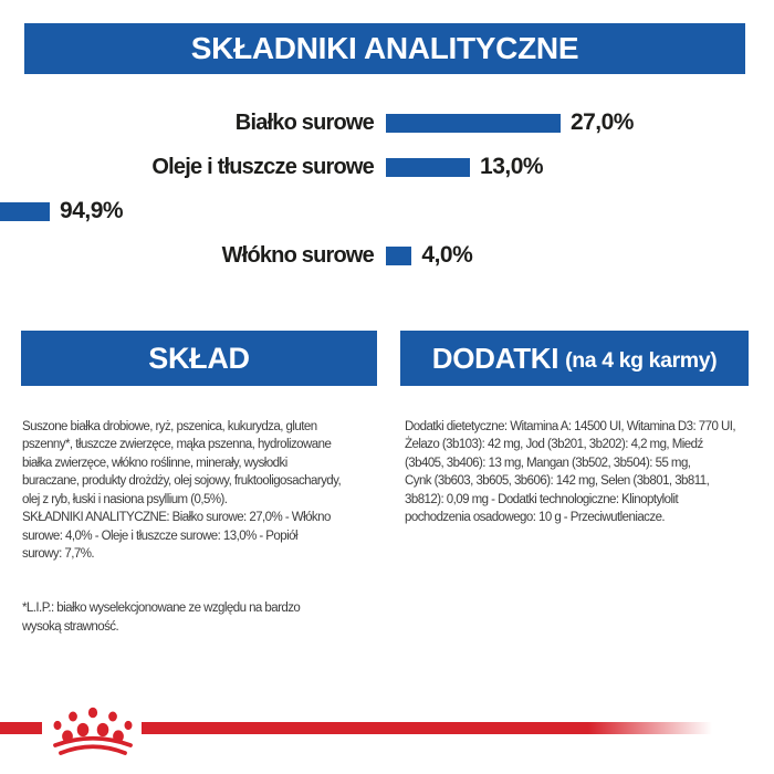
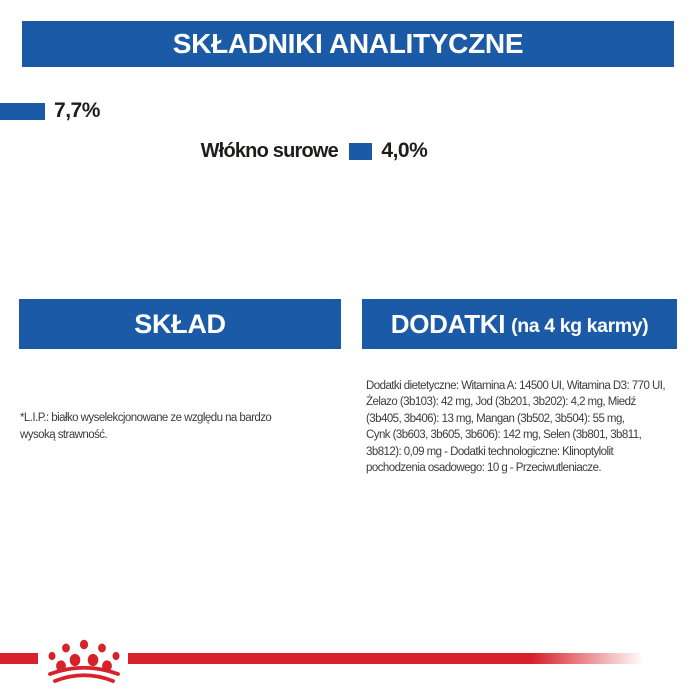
  SKŁADNIKI ANALITYCZNE
- Białko surowe
- 27,0%
- Oleje i tłuszcze surowe
- 13,0%
- 94,9%
+ 7,7%
  Włókno surowe
  4,0%
  SKŁAD
  DODATKI
  (na 4 kg karmy)
- Suszone białka drobiowe, ryż, pszenica, kukurydza, gluten
- pszenny*, tłuszcze zwierzęce, mąka pszenna, hydrolizowane
- białka zwierzęce, włókno roślinne, minerały, wysłodki
- buraczane, produkty drożdży, olej sojowy, fruktooligosacharydy,
- olej z ryb, łuski i nasiona psyllium (0,5%).
- SKŁADNIKI ANALITYCZNE: Białko surowe: 27,0% - Włókno
- surowe: 4,0% - Oleje i tłuszcze surowe: 13,0% - Popiół
- surowy: 7,7%.
  *L.I.P.: białko wyselekcjonowane ze względu na bardzo
  wysoką strawność.
  Dodatki dietetyczne: Witamina A: 14500 UI, Witamina D3: 770 UI,
  Żelazo (3b103): 42 mg, Jod (3b201, 3b202): 4,2 mg, Miedź
  (3b405, 3b406): 13 mg, Mangan (3b502, 3b504): 55 mg,
  Cynk (3b603, 3b605, 3b606): 142 mg, Selen (3b801, 3b811,
  3b812): 0,09 mg - Dodatki technologiczne: Klinoptylolit
  pochodzenia osadowego: 10 g - Przeciwutleniacze.
